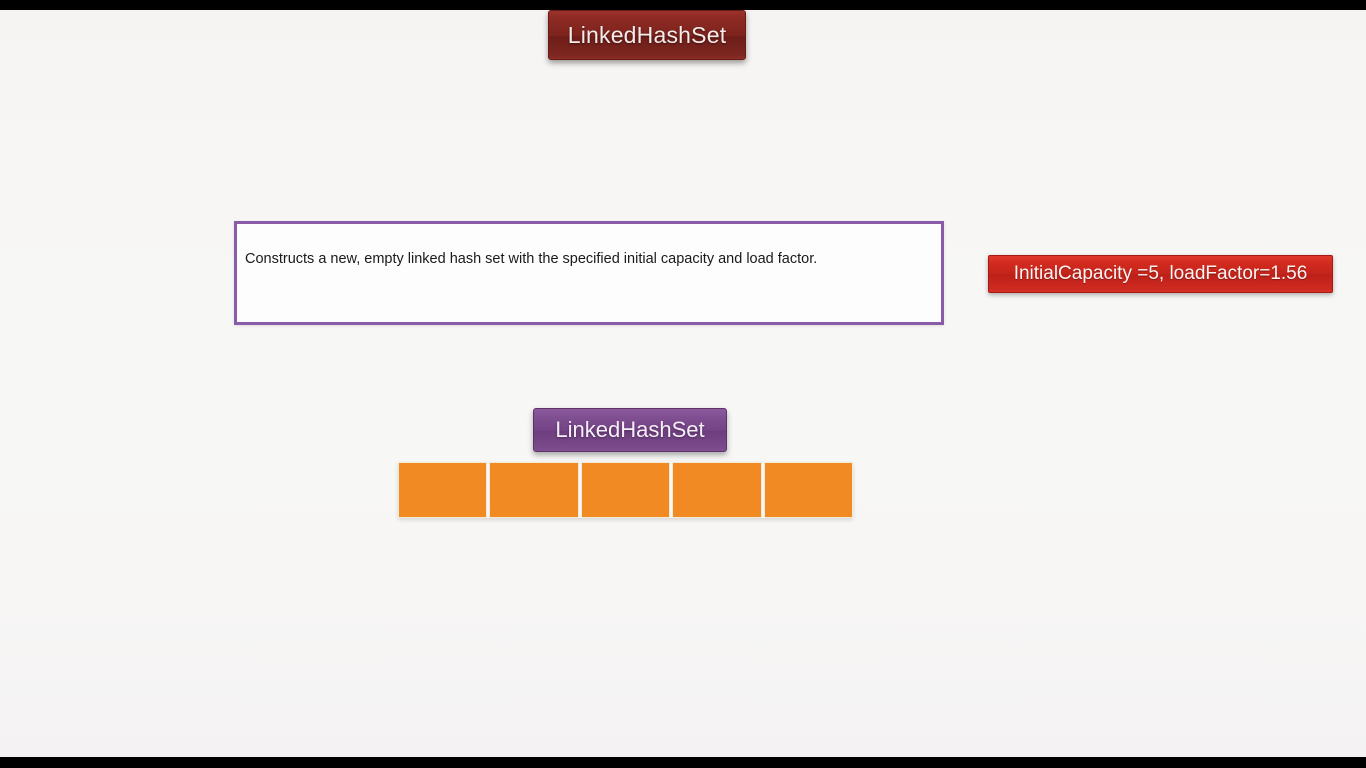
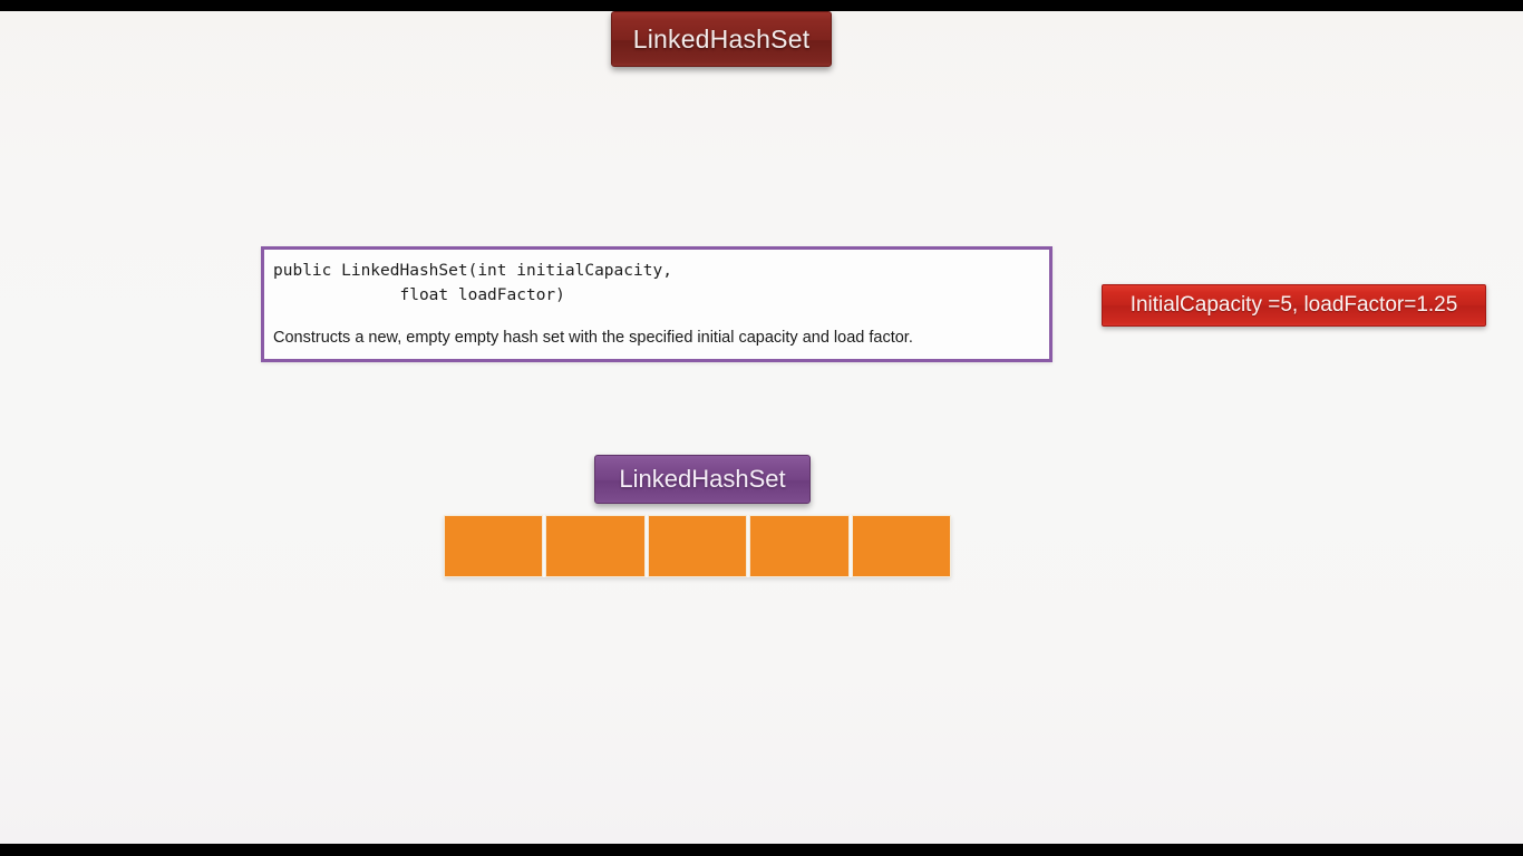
  LinkedHashSet
+ public LinkedHashSet(int initialCapacity,
+ float loadFactor)
- Constructs a new, empty linked hash set with the specified initial capacity and load factor.
+ Constructs a new, empty empty hash set with the specified initial capacity and load factor.
- InitialCapacity =5, loadFactor=1.56
+ InitialCapacity =5, loadFactor=1.25
  LinkedHashSet
